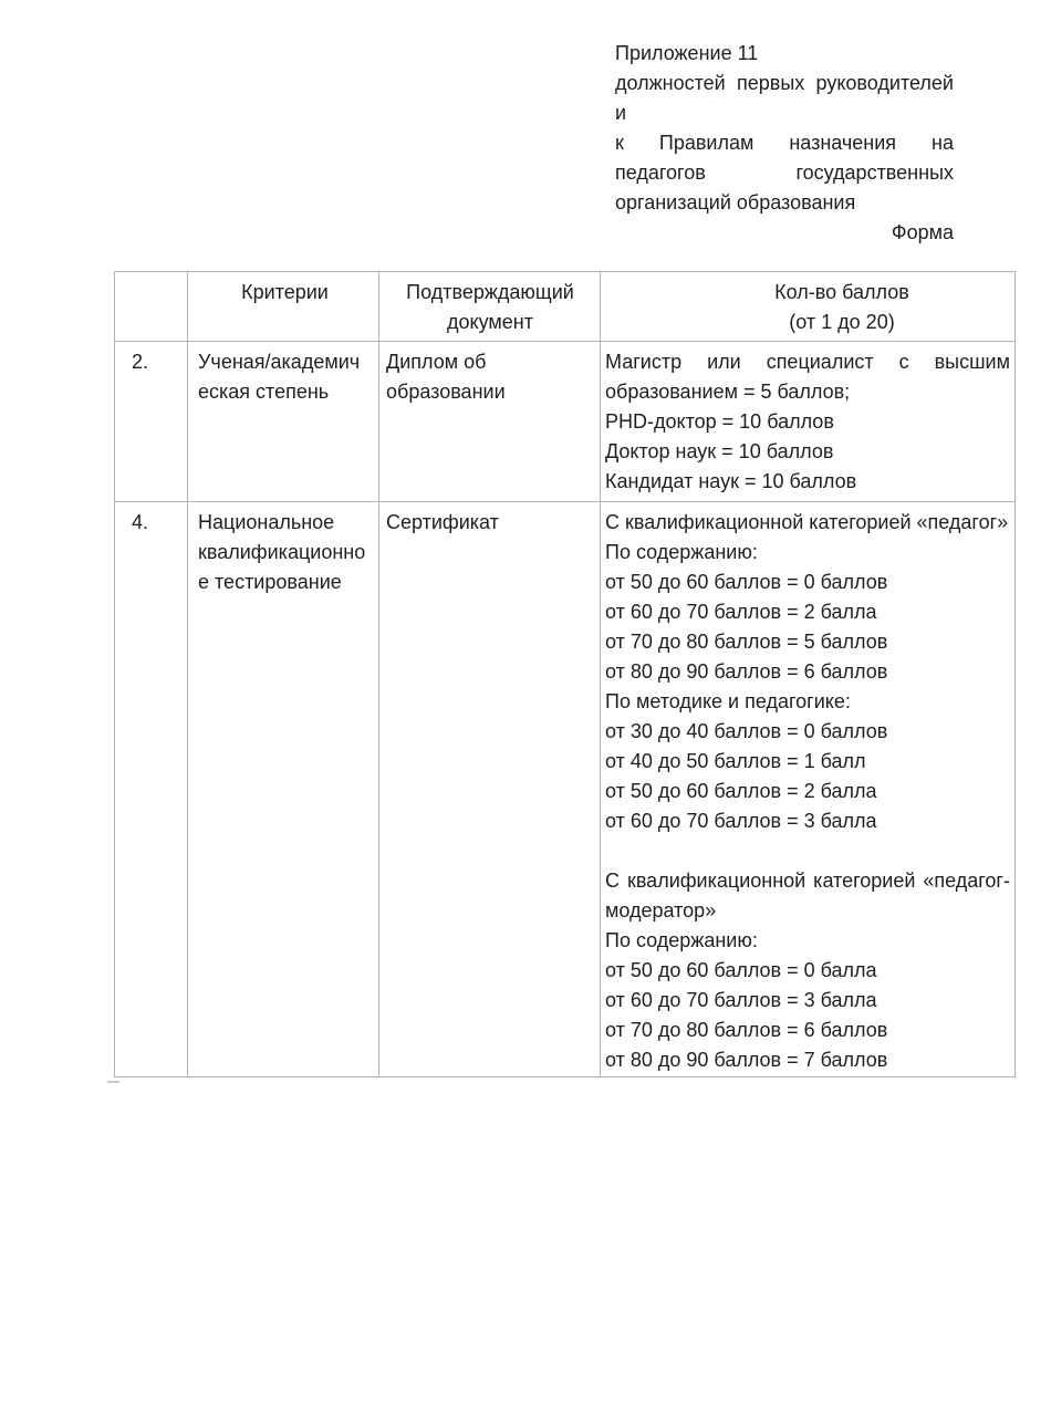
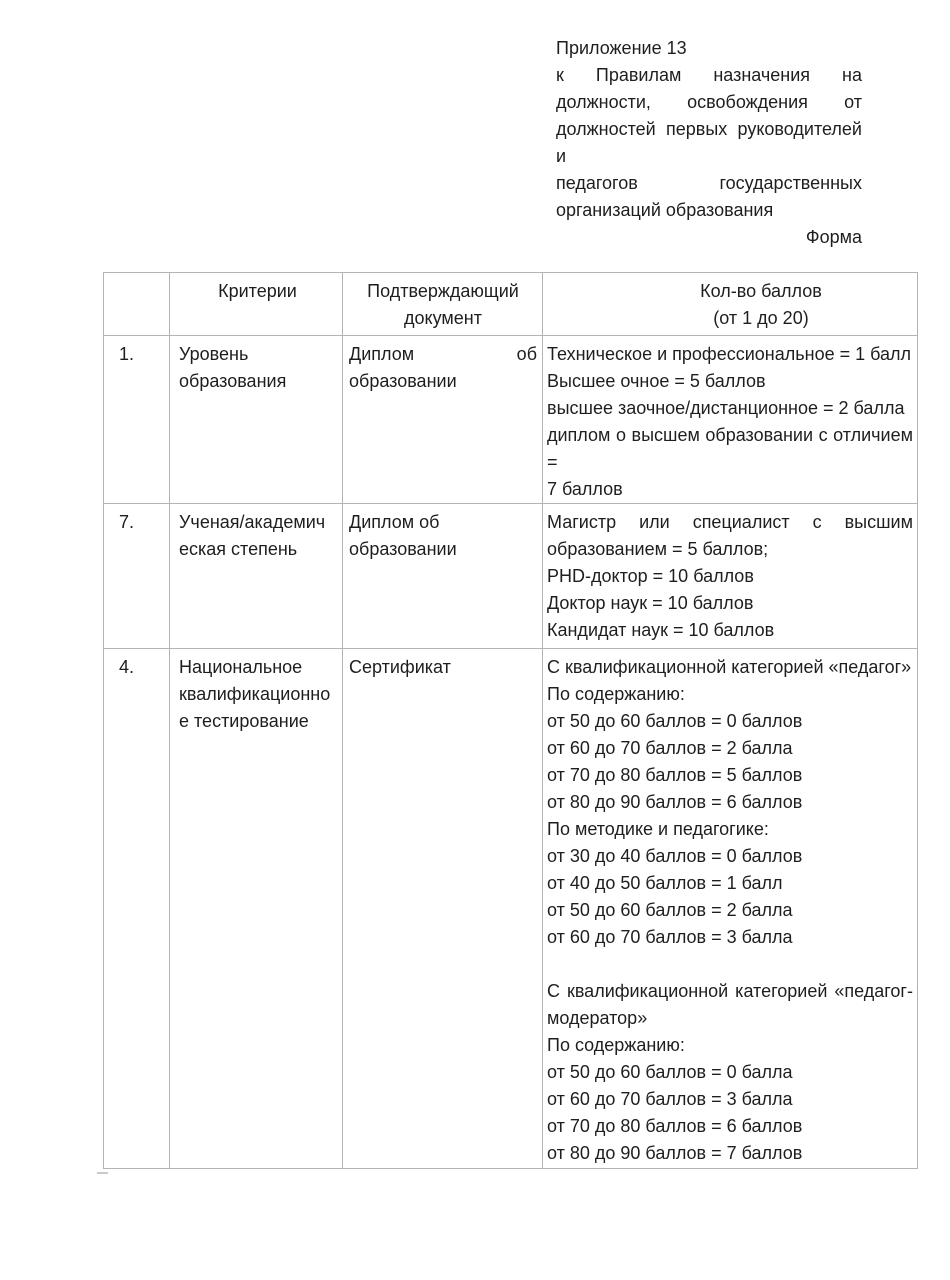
- Приложение 11
+ Приложение 13
- должностей первых руководителей и
+ к Правилам назначения на
+ должности, освобождения от
- к Правилам назначения на
+ должностей первых руководителей и
  педагогов государственных
  организаций образования
  Форма
  	Критерии	Подтверждающий документ	Кол-во баллов (от 1 до 20)
+ 1.	Уровеньобразования	Диплом обобразовании	Техническое и профессиональное = 1 баллВысшее очное = 5 балловвысшее заочное/дистанционное = 2 балладиплом о высшем образовании с отличием =7 баллов
- 2.	Ученая/академическая степень	Диплом обобразовании	Магистр или специалист с высшимобразованием = 5 баллов;PHD-доктор = 10 балловДоктор наук = 10 балловКандидат наук = 10 баллов
+ 7.	Ученая/академическая степень	Диплом обобразовании	Магистр или специалист с высшимобразованием = 5 баллов;PHD-доктор = 10 балловДоктор наук = 10 балловКандидат наук = 10 баллов
  4.	Национальноеквалификационное тестирование	Сертификат	С квалификационной категорией «педагог»По содержанию:от 50 до 60 баллов = 0 балловот 60 до 70 баллов = 2 баллаот 70 до 80 баллов = 5 балловот 80 до 90 баллов = 6 балловПо методике и педагогике:от 30 до 40 баллов = 0 балловот 40 до 50 баллов = 1 баллот 50 до 60 баллов = 2 баллаот 60 до 70 баллов = 3 балла С квалификационной категорией «педагог-модератор»По содержанию:от 50 до 60 баллов = 0 баллаот 60 до 70 баллов = 3 баллаот 70 до 80 баллов = 6 балловот 80 до 90 баллов = 7 баллов
